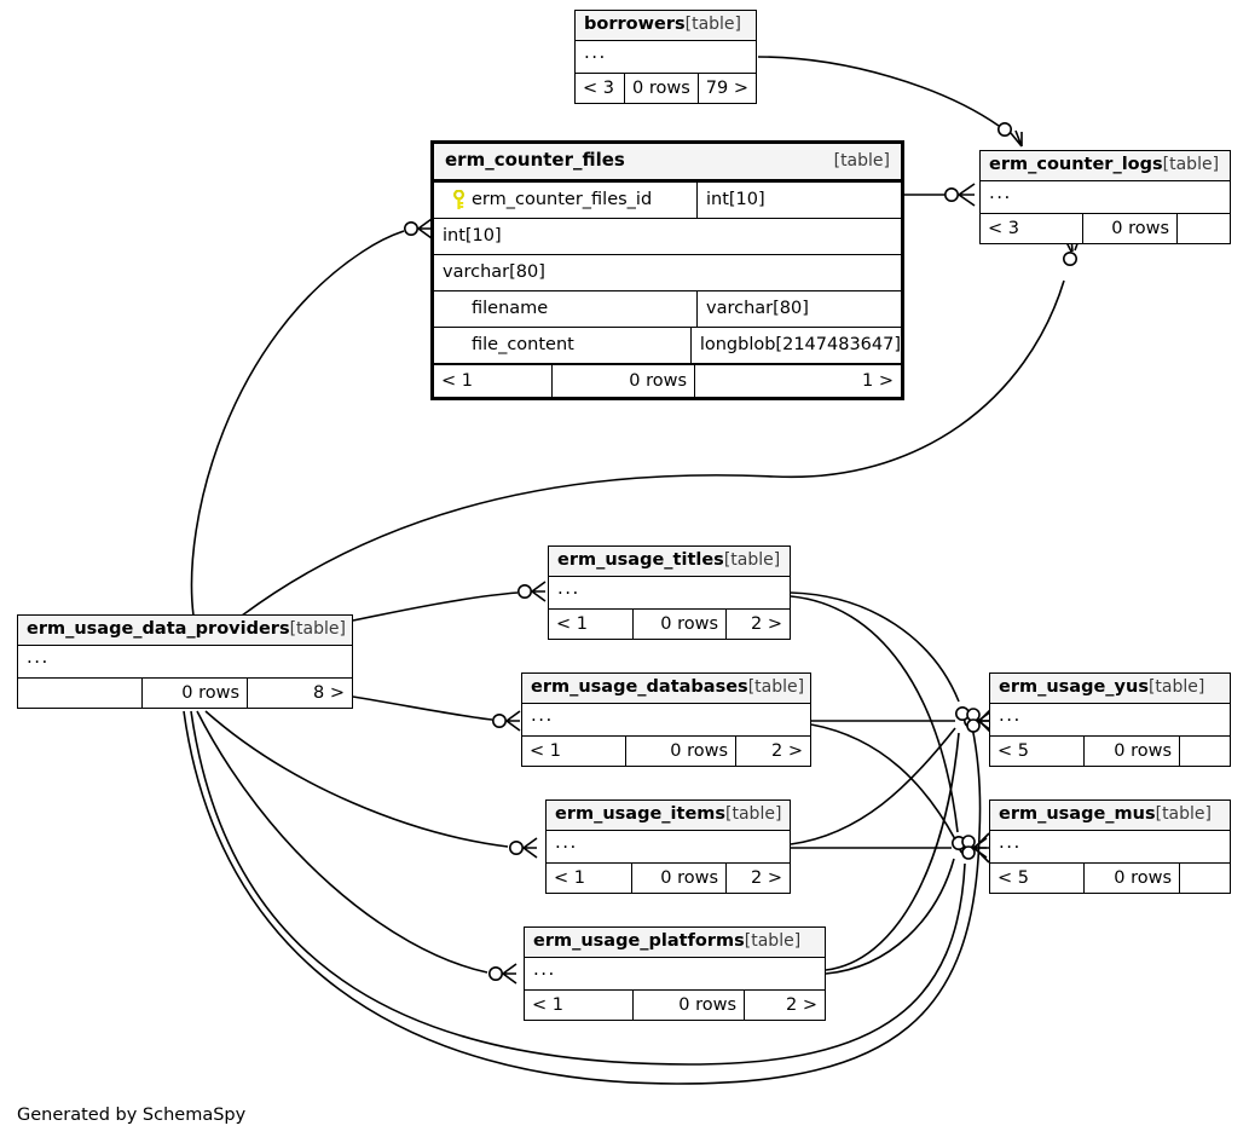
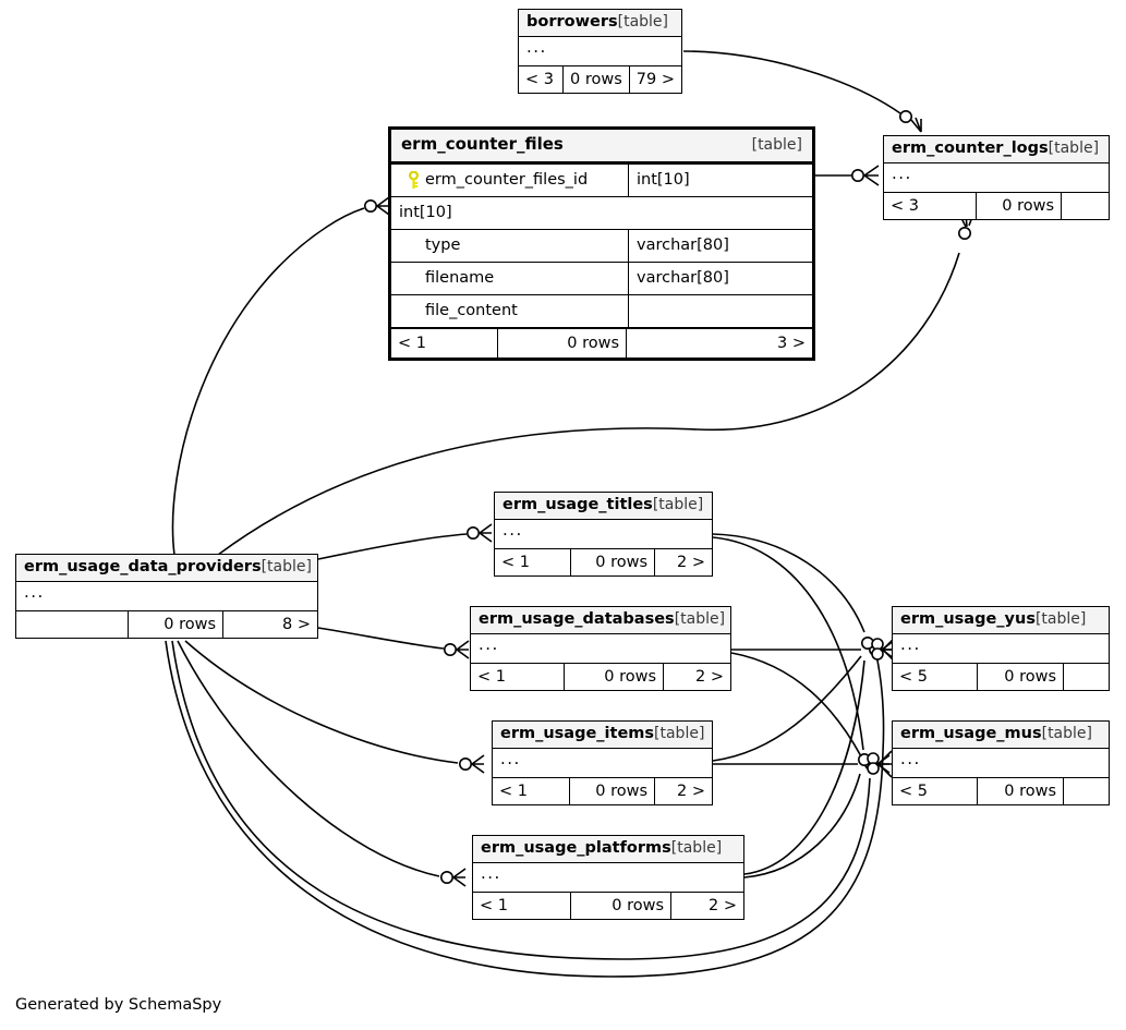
  borrowers
  [table]
  ...
  < 3
  0 rows
  79 >
  erm_counter_files
  [table]
  erm_counter_files_id
  int[10]
  int[10]
+ type
  varchar[80]
  filename
  varchar[80]
  file_content
- longblob[2147483647]
  < 1
  0 rows
- 1 >
+ 3 >
  erm_counter_logs
  [table]
  ...
  < 3
  0 rows
  erm_usage_data_providers
  [table]
  ...
  0 rows
  8 >
  erm_usage_titles
  [table]
  ...
  < 1
  0 rows
  2 >
  erm_usage_databases
  [table]
  ...
  < 1
  0 rows
  2 >
  erm_usage_items
  [table]
  ...
  < 1
  0 rows
  2 >
  erm_usage_platforms
  [table]
  ...
  < 1
  0 rows
  2 >
  erm_usage_yus
  [table]
  ...
  < 5
  0 rows
  erm_usage_mus
  [table]
  ...
  < 5
  0 rows
  Generated by SchemaSpy
